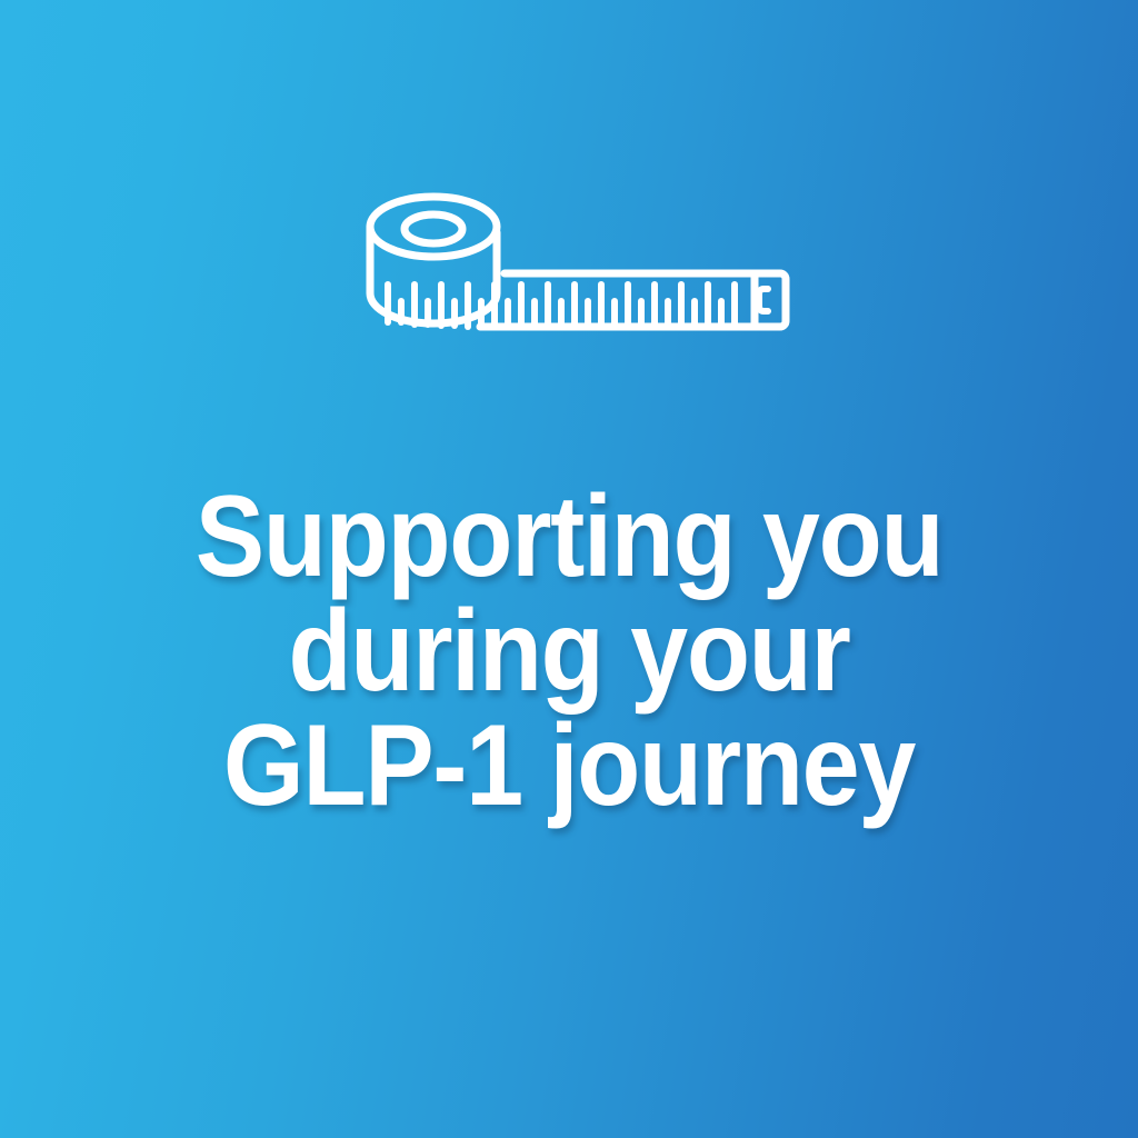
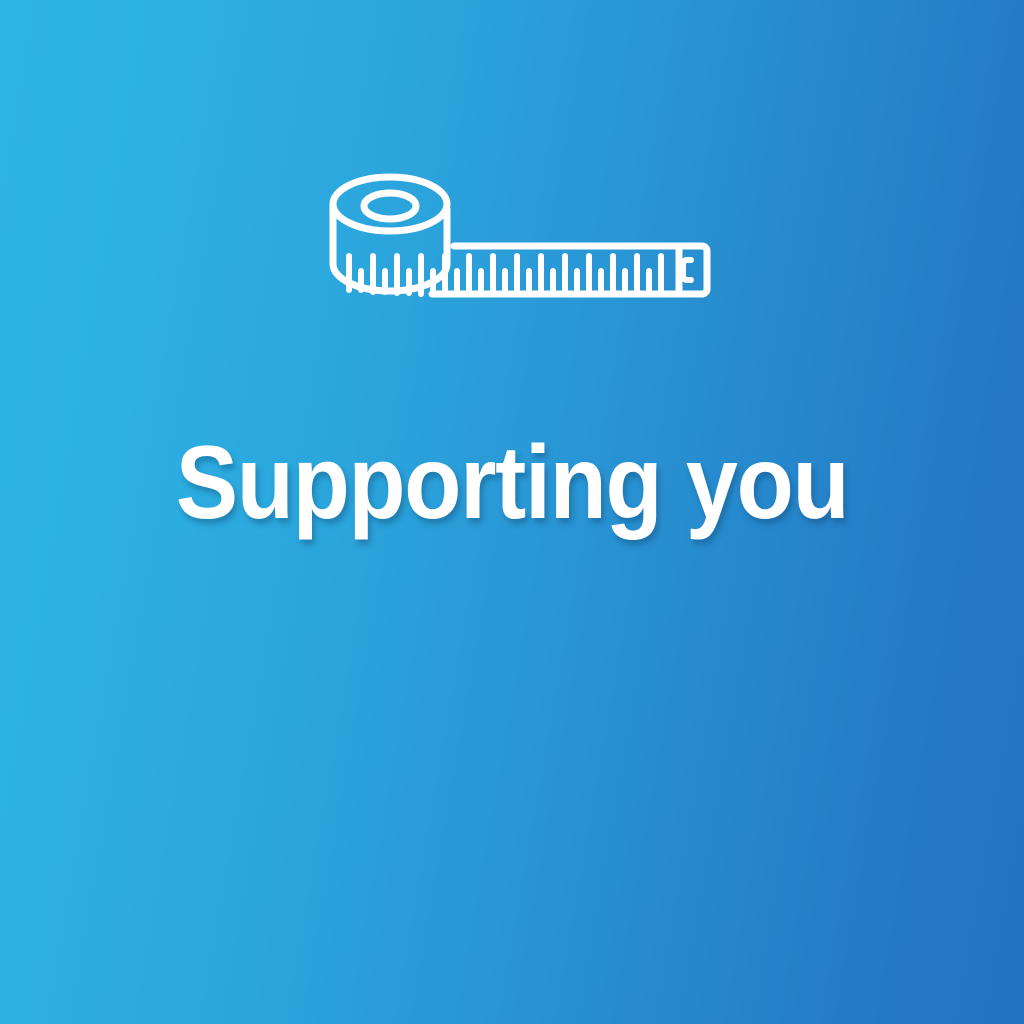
  Supporting you
- during your
- GLP-1 journey
